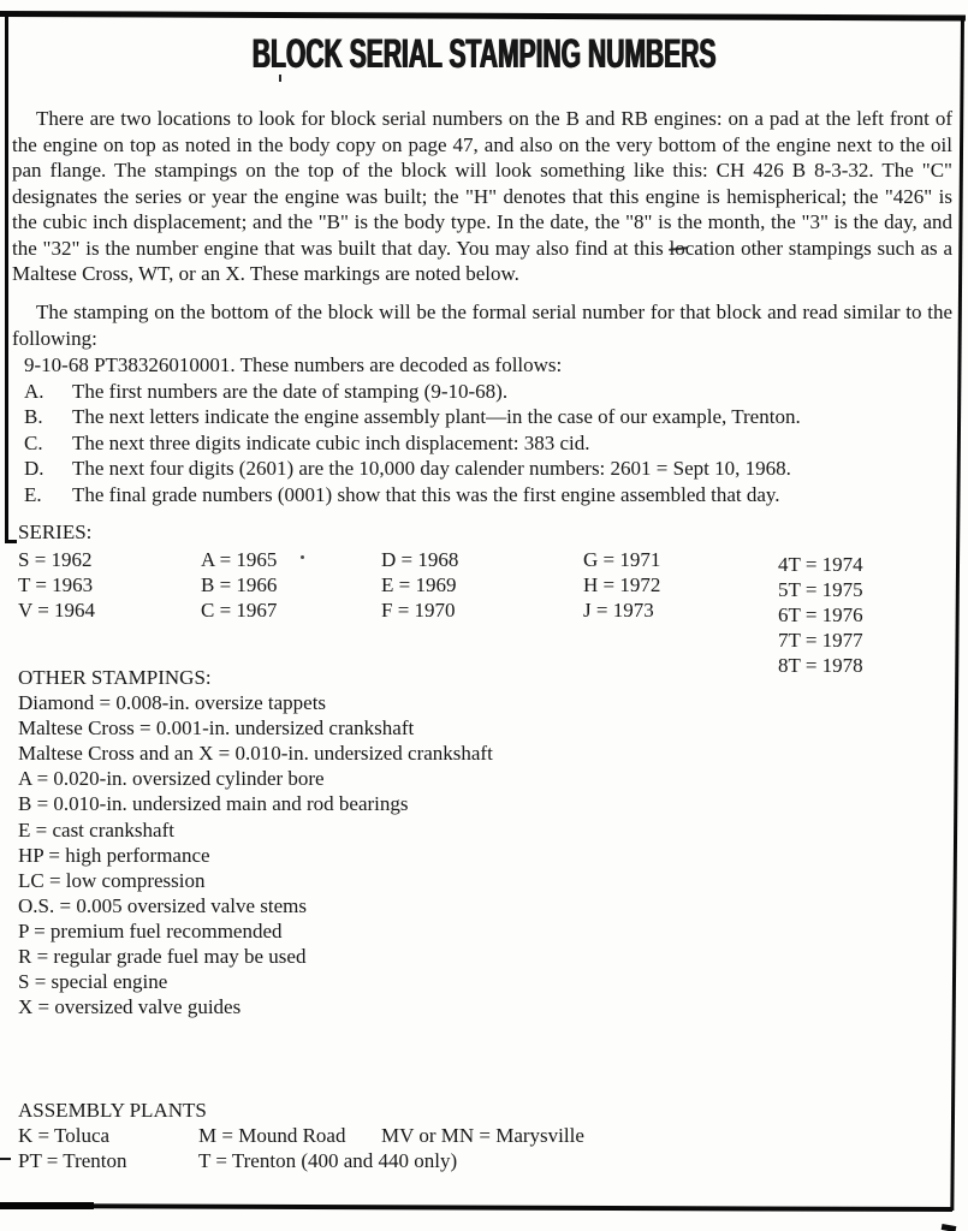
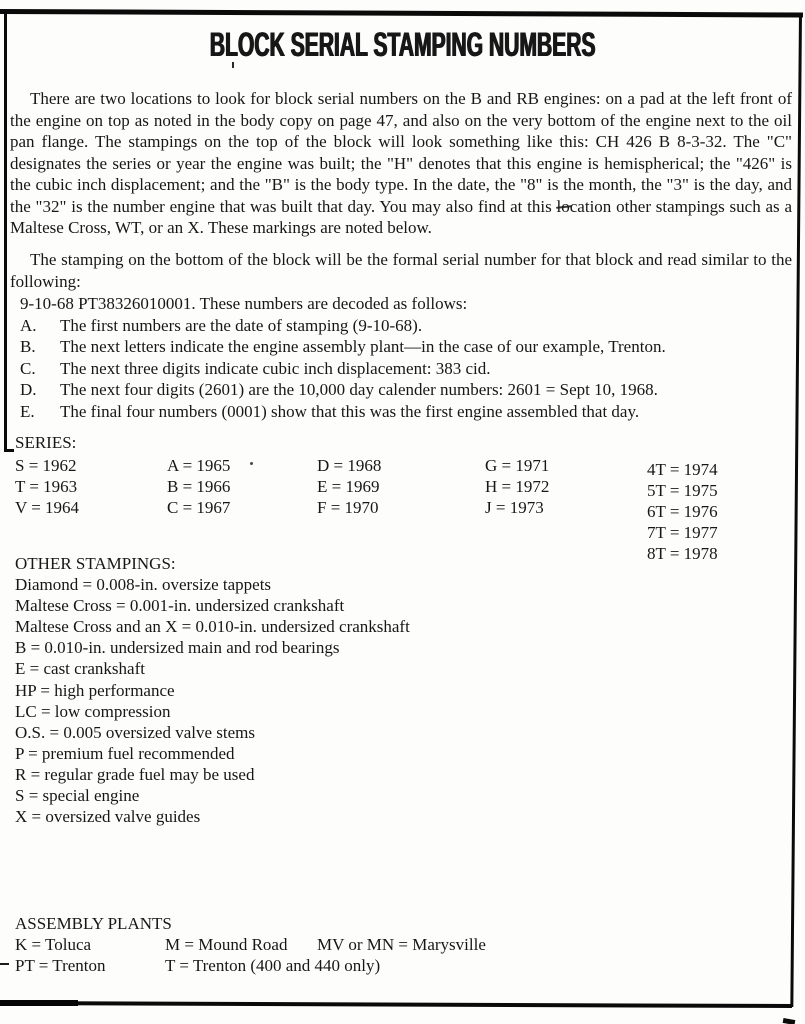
  BLOCK SERIAL STAMPING NUMBERS
  There are two locations to look for block serial numbers on the B and RB engines: on a pad at the left front of the engine on top as noted in the body copy on page 47, and also on the very bottom of the engine next to the oil pan flange. The stampings on the top of the block will look something like this: CH 426 B 8-3-32. The "C" designates the series or year the engine was built; the "H" denotes that this engine is hemispherical; the "426" is the cubic inch displacement; and the "B" is the body type. In the date, the "8" is the month, the "3" is the day, and the "32" is the number engine that was built that day. You may also find at this location other stampings such as a Maltese Cross, WT, or an X. These markings are noted below.
  The stamping on the bottom of the block will be the formal serial number for that block and read similar to the following:
  9-10-68 PT38326010001. These numbers are decoded as follows:
  A.
  The first numbers are the date of stamping (9-10-68).
  B.
  The next letters indicate the engine assembly plant—in the case of our example, Trenton.
  C.
  The next three digits indicate cubic inch displacement: 383 cid.
  D.
  The next four digits (2601) are the 10,000 day calender numbers: 2601 = Sept 10, 1968.
  E.
- The final grade numbers (0001) show that this was the first engine assembled that day.
+ The final four numbers (0001) show that this was the first engine assembled that day.
  SERIES:
  S = 1962
  T = 1963
  V = 1964
  A = 1965
  B = 1966
  C = 1967
  D = 1968
  E = 1969
  F = 1970
  G = 1971
  H = 1972
  J = 1973
  4T = 1974
  5T = 1975
  6T = 1976
  7T = 1977
  8T = 1978
  OTHER STAMPINGS:
  Diamond = 0.008-in. oversize tappets
  Maltese Cross = 0.001-in. undersized crankshaft
  Maltese Cross and an X = 0.010-in. undersized crankshaft
- A = 0.020-in. oversized cylinder bore
  B = 0.010-in. undersized main and rod bearings
  E = cast crankshaft
  HP = high performance
  LC = low compression
  O.S. = 0.005 oversized valve stems
  P = premium fuel recommended
  R = regular grade fuel may be used
  S = special engine
  X = oversized valve guides
  ASSEMBLY PLANTS
  K = Toluca
  M = Mound Road
  MV or MN = Marysville
  PT = Trenton
  T = Trenton (400 and 440 only)
